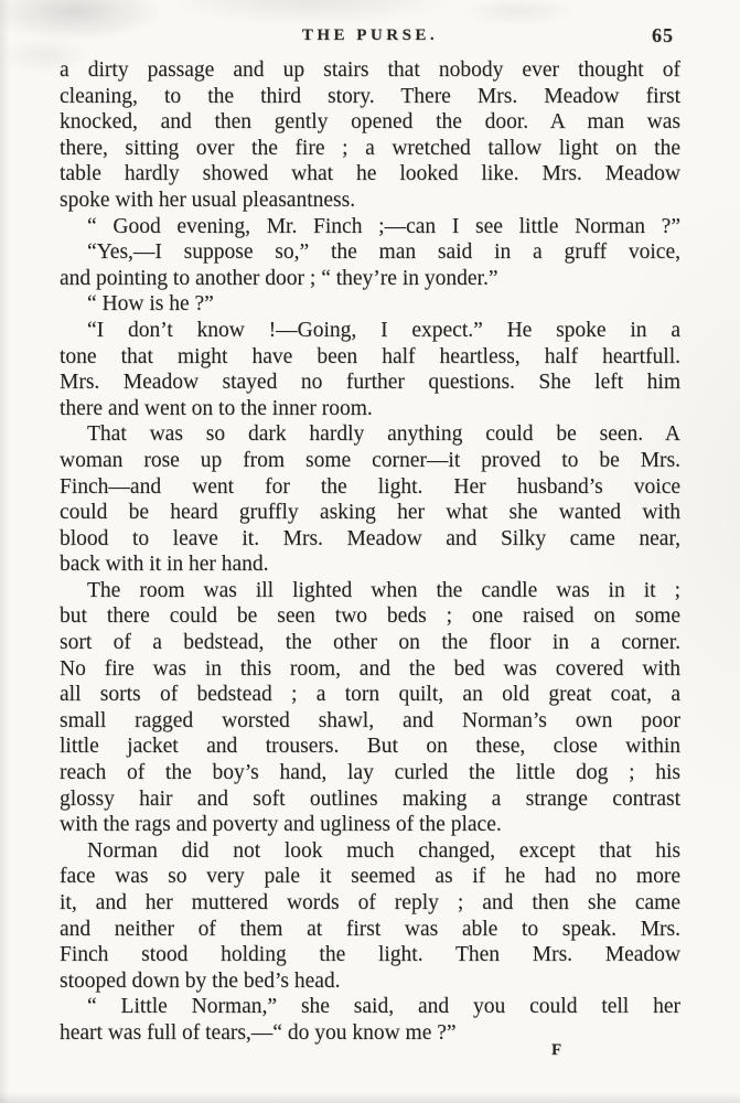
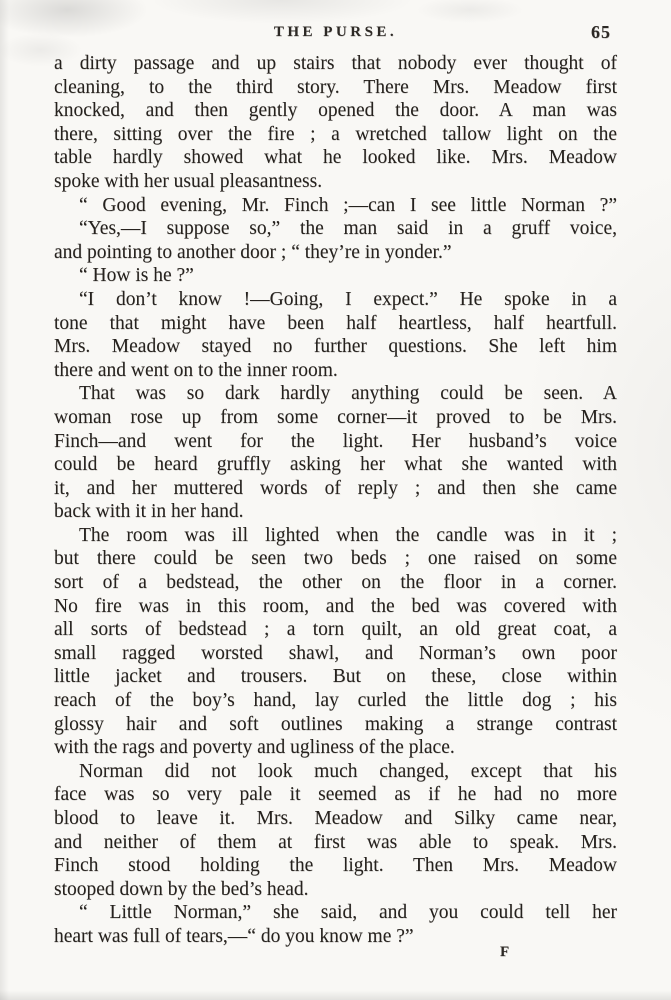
  THE PURSE.
  65
  a dirty passage and up stairs that nobody ever thought of
  cleaning, to the third story. There Mrs. Meadow first
  knocked, and then gently opened the door. A man was
  there, sitting over the fire ; a wretched tallow light on the
  table hardly showed what he looked like. Mrs. Meadow
  spoke with her usual pleasantness.
  “ Good evening, Mr. Finch ;—can I see little Norman ?”
  “Yes,—I suppose so,” the man said in a gruff voice,
  and pointing to another door ; “ they’re in yonder.”
  “ How is he ?”
  “I don’t know !—Going, I expect.” He spoke in a
  tone that might have been half heartless, half heartfull.
  Mrs. Meadow stayed no further questions. She left him
  there and went on to the inner room.
  That was so dark hardly anything could be seen. A
  woman rose up from some corner—it proved to be Mrs.
  Finch—and went for the light. Her husband’s voice
  could be heard gruffly asking her what she wanted with
- blood to leave it. Mrs. Meadow and Silky came near,
+ it, and her muttered words of reply ; and then she came
  back with it in her hand.
  The room was ill lighted when the candle was in it ;
  but there could be seen two beds ; one raised on some
  sort of a bedstead, the other on the floor in a corner.
  No fire was in this room, and the bed was covered with
  all sorts of bedstead ; a torn quilt, an old great coat, a
  small ragged worsted shawl, and Norman’s own poor
  little jacket and trousers. But on these, close within
  reach of the boy’s hand, lay curled the little dog ; his
  glossy hair and soft outlines making a strange contrast
  with the rags and poverty and ugliness of the place.
  Norman did not look much changed, except that his
  face was so very pale it seemed as if he had no more
- it, and her muttered words of reply ; and then she came
+ blood to leave it. Mrs. Meadow and Silky came near,
  and neither of them at first was able to speak. Mrs.
  Finch stood holding the light. Then Mrs. Meadow
  stooped down by the bed’s head.
  “ Little Norman,” she said, and you could tell her
  heart was full of tears,—“ do you know me ?”
  F
